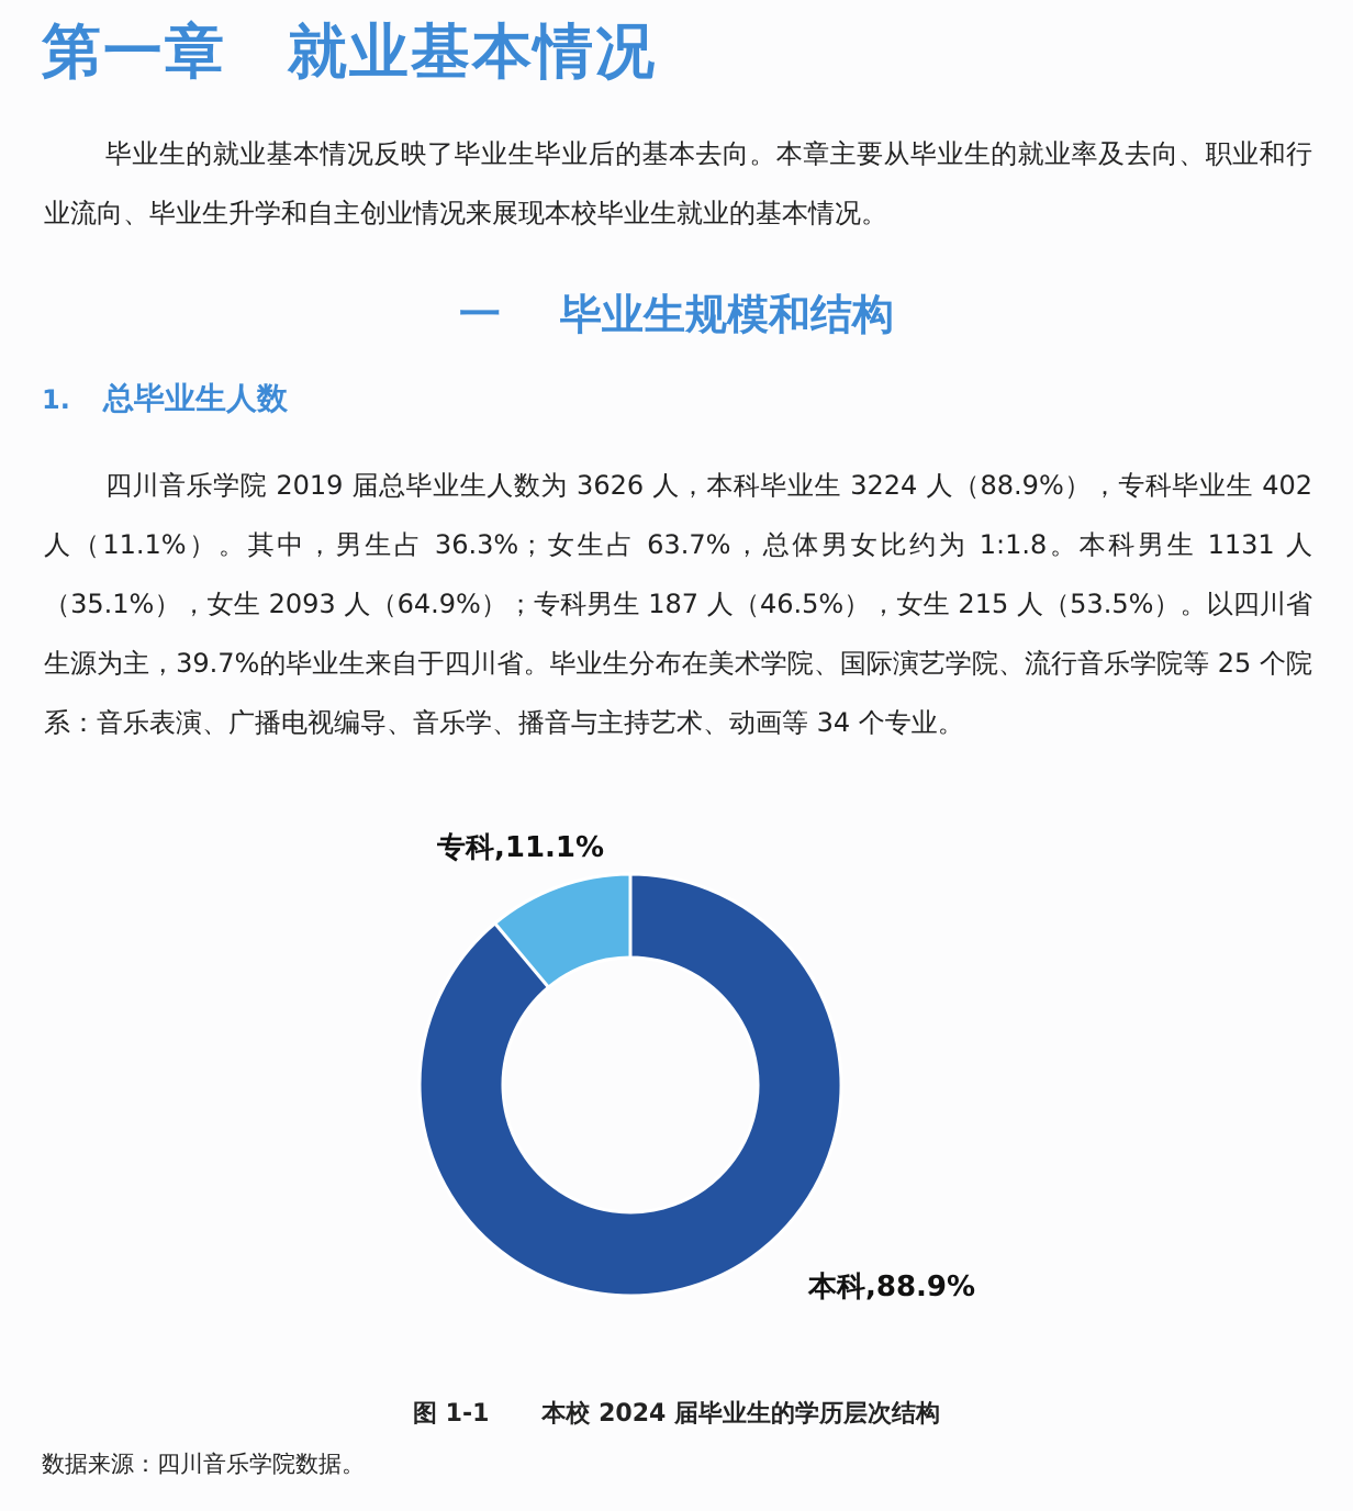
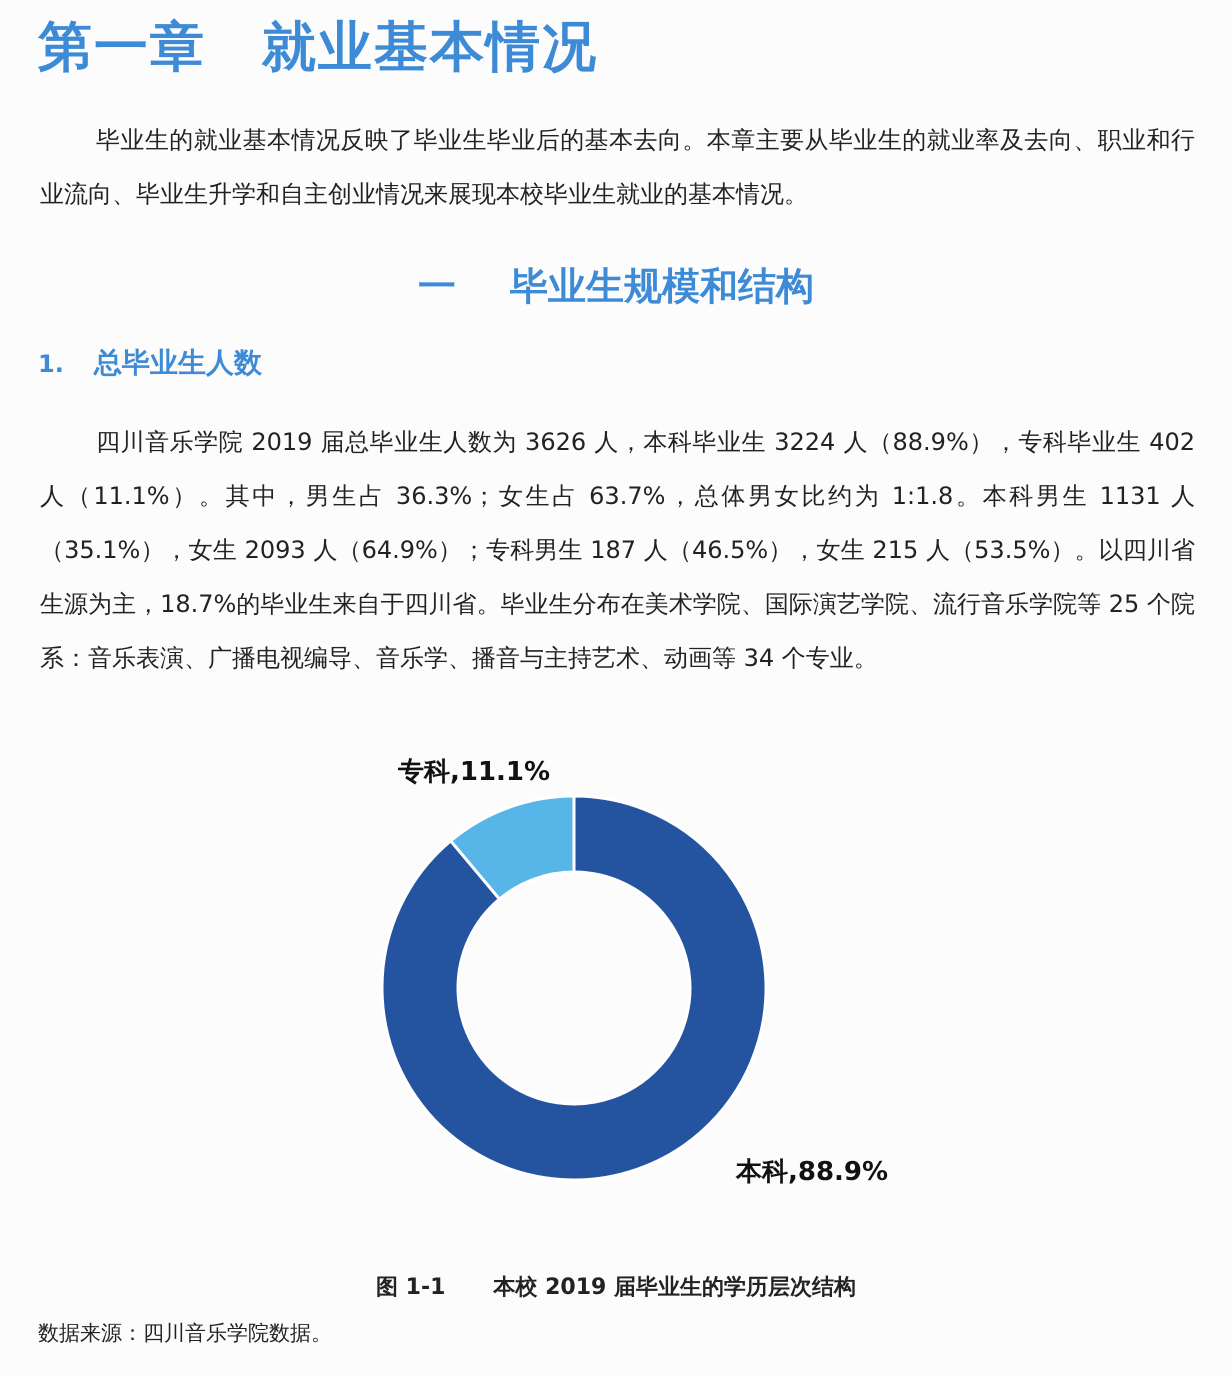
  第一章 就业基本情况
  毕业生的就业基本情况反映了毕业生毕业后的基本去向。本章主要从毕业生的就业率及去向、职业和行业流向、毕业生升学和自主创业情况来展现本校毕业生就业的基本情况。
  一 毕业生规模和结构
  1. 总毕业生人数
- 四川音乐学院 2019 届总毕业生人数为 3626 人，本科毕业生 3224 人（88.9%），专科毕业生 402 人（11.1%）。其中，男生占 36.3%；女生占 63.7%，总体男女比约为 1:1.8。本科男生 1131 人（35.1%），女生 2093 人（64.9%）；专科男生 187 人（46.5%），女生 215 人（53.5%）。以四川省生源为主，39.7%的毕业生来自于四川省。毕业生分布在美术学院、国际演艺学院、流行音乐学院等 25 个院系：音乐表演、广播电视编导、音乐学、播音与主持艺术、动画等 34 个专业。
+ 四川音乐学院 2019 届总毕业生人数为 3626 人，本科毕业生 3224 人（88.9%），专科毕业生 402 人（11.1%）。其中，男生占 36.3%；女生占 63.7%，总体男女比约为 1:1.8。本科男生 1131 人（35.1%），女生 2093 人（64.9%）；专科男生 187 人（46.5%），女生 215 人（53.5%）。以四川省生源为主，18.7%的毕业生来自于四川省。毕业生分布在美术学院、国际演艺学院、流行音乐学院等 25 个院系：音乐表演、广播电视编导、音乐学、播音与主持艺术、动画等 34 个专业。
  专科,11.1%
  本科,88.9%
- 图 1-1 本校 2024 届毕业生的学历层次结构
+ 图 1-1 本校 2019 届毕业生的学历层次结构
  数据来源：四川音乐学院数据。
